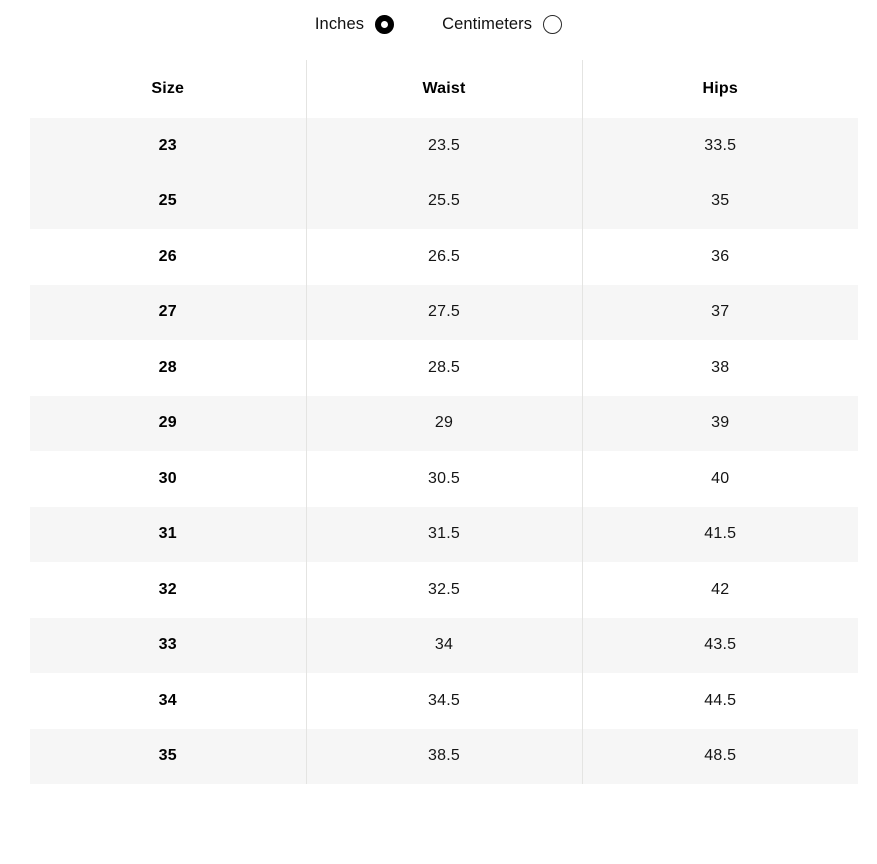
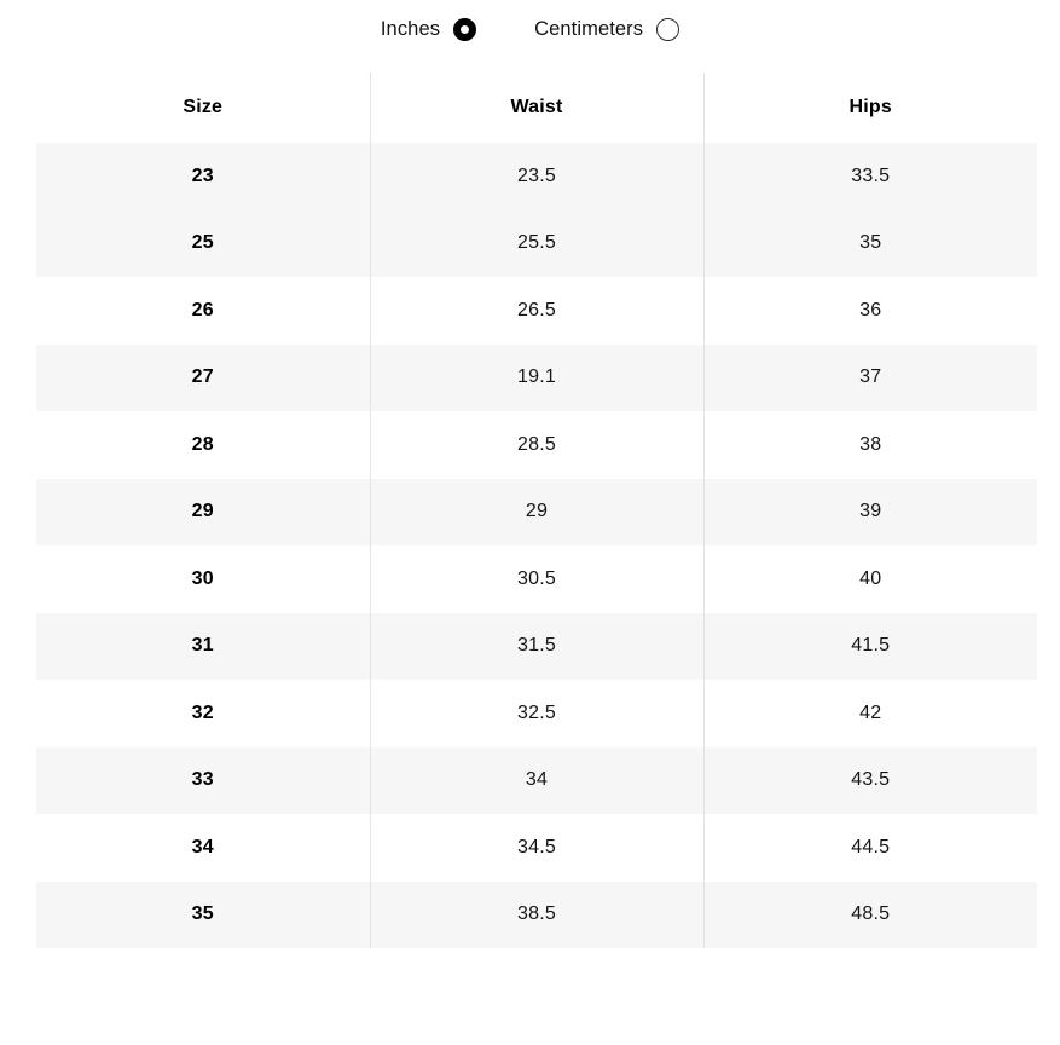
  Inches
  Centimeters
  Size	Waist	Hips
  23	23.5	33.5
  25	25.5	35
  26	26.5	36
- 27	27.5	37
+ 27	19.1	37
  28	28.5	38
  29	29	39
  30	30.5	40
  31	31.5	41.5
  32	32.5	42
  33	34	43.5
  34	34.5	44.5
  35	38.5	48.5
